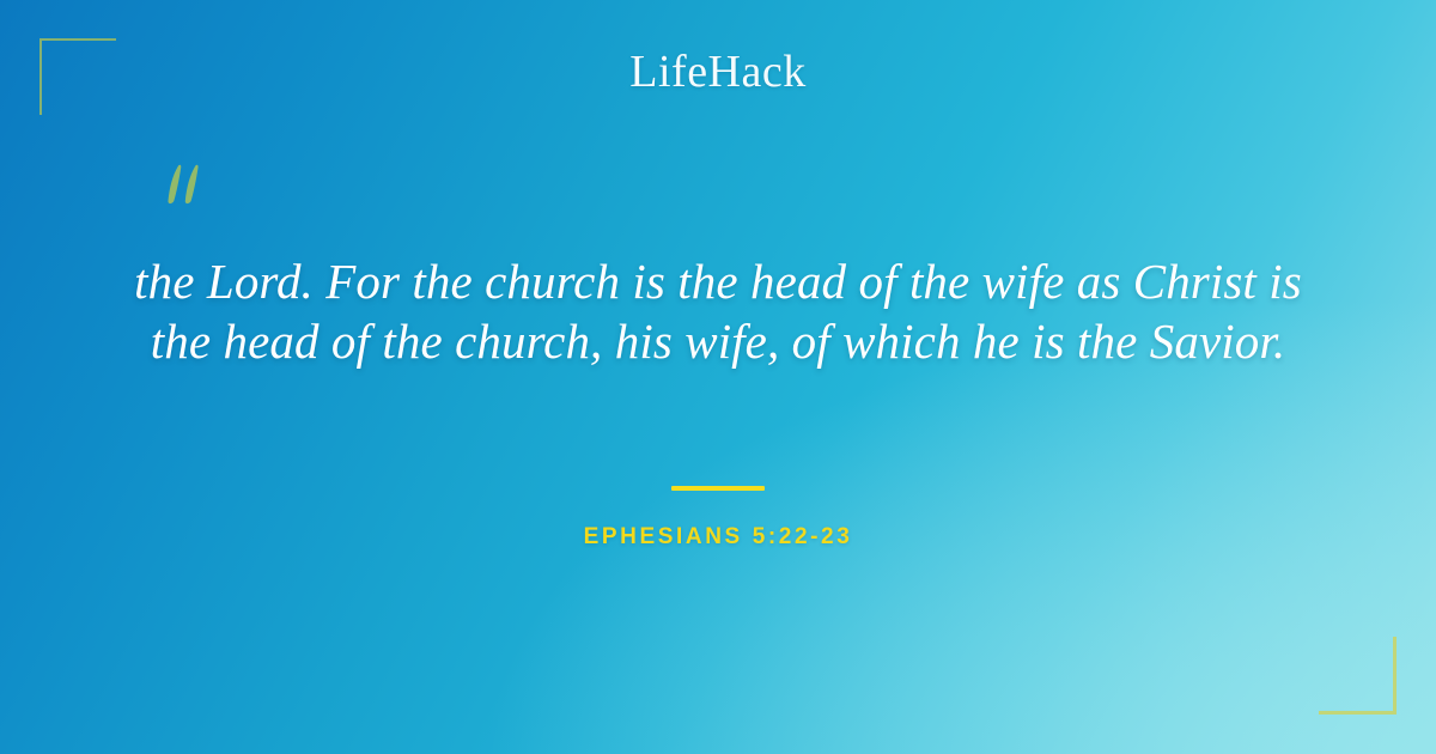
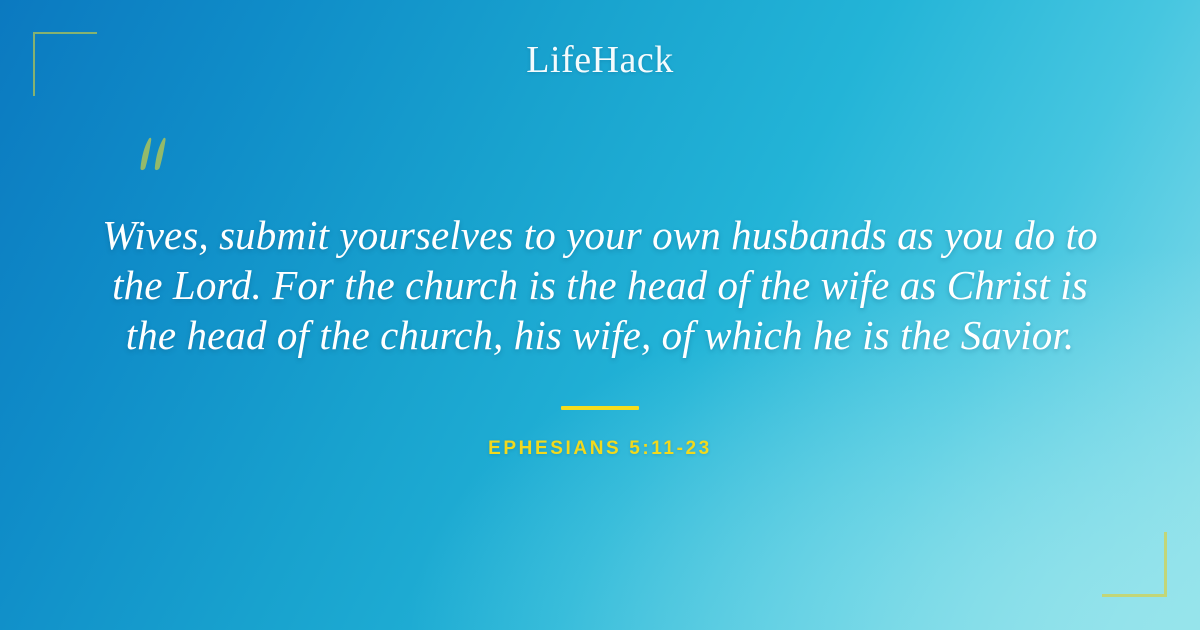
  LifeHack
+ Wives, submit yourselves to your own husbands as you do to
  the Lord. For the church is the head of the wife as Christ is
  the head of the church, his wife, of which he is the Savior.
- EPHESIANS 5:22-23
+ EPHESIANS 5:11-23
